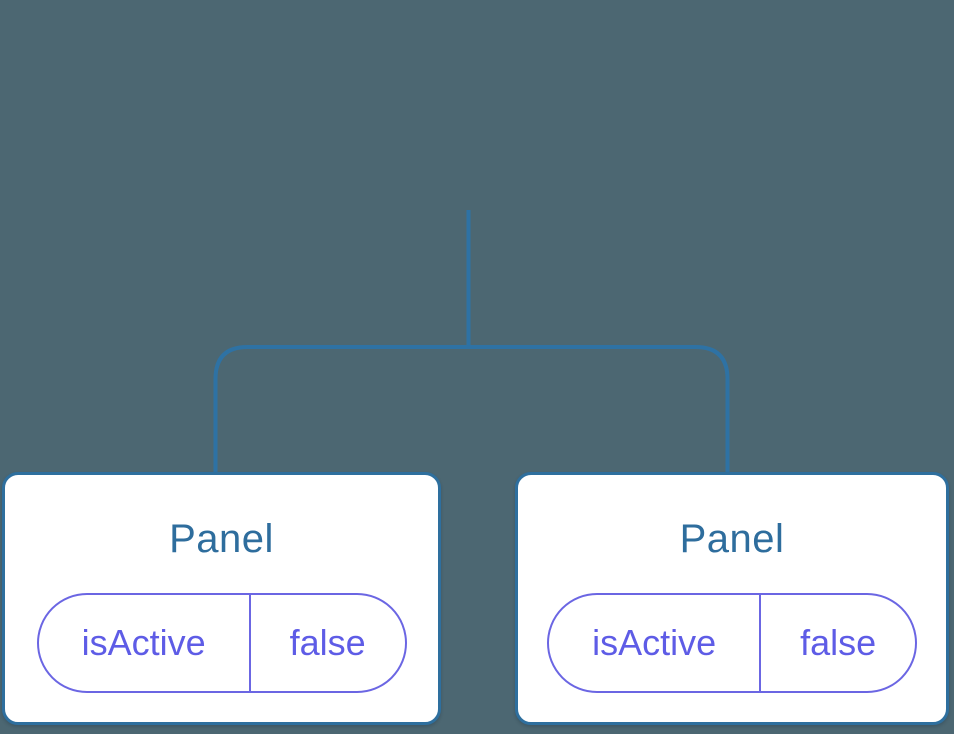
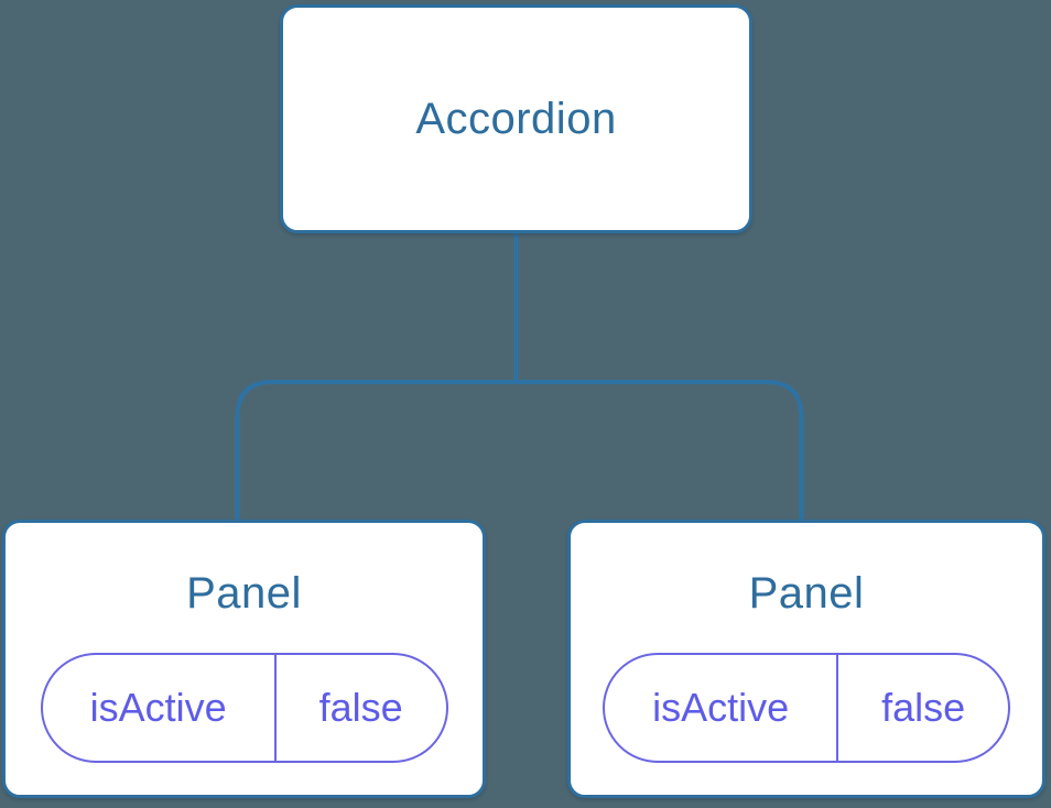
+ Accordion
  Panel
  isActive
  false
  Panel
  isActive
  false
